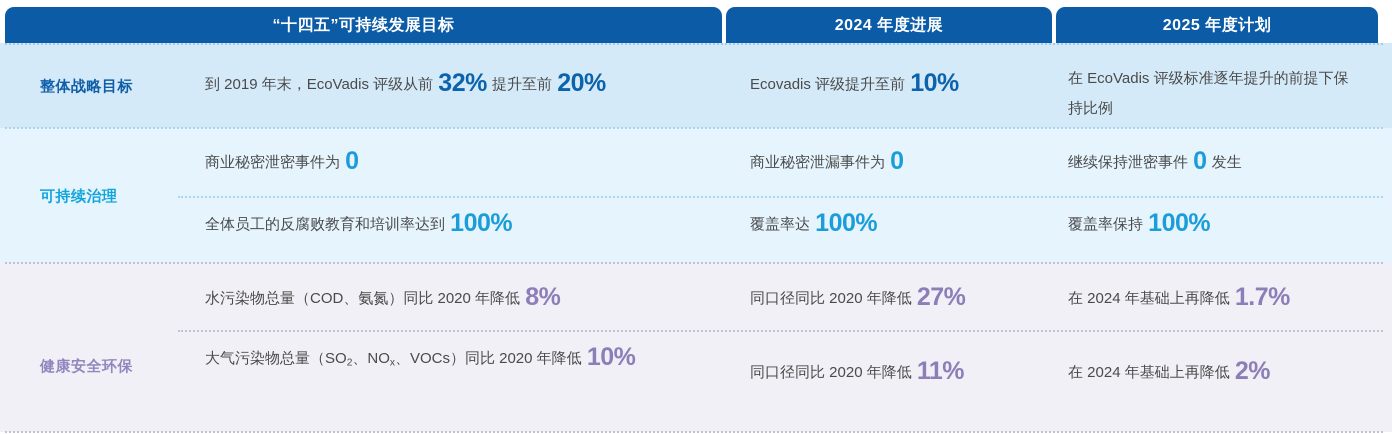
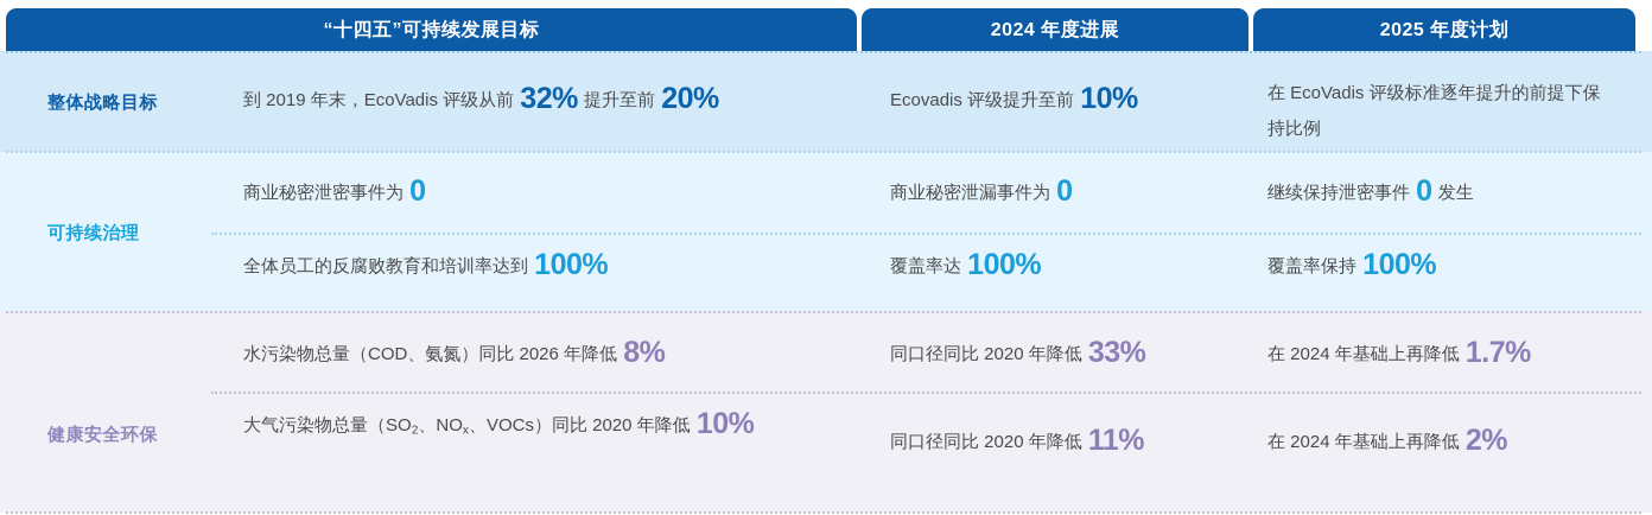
  “十四五”可持续发展目标
  2024 年度进展
  2025 年度计划
  整体战略目标
  可持续治理
  健康安全环保
  到 2019 年末，EcoVadis 评级从前 32% 提升至前 20%
  Ecovadis 评级提升至前 10%
  在 EcoVadis 评级标准逐年提升的前提下保持比例
  商业秘密泄密事件为 0
  商业秘密泄漏事件为 0
  继续保持泄密事件 0 发生
  全体员工的反腐败教育和培训率达到 100%
  覆盖率达 100%
  覆盖率保持 100%
- 水污染物总量（COD、氨氮）同比 2020 年降低 8%
+ 水污染物总量（COD、氨氮）同比 2026 年降低 8%
- 同口径同比 2020 年降低 27%
+ 同口径同比 2020 年降低 33%
  在 2024 年基础上再降低 1.7%
  大气污染物总量（SO2、NOx、VOCs）同比 2020 年降低 10%
  同口径同比 2020 年降低 11%
  在 2024 年基础上再降低 2%
